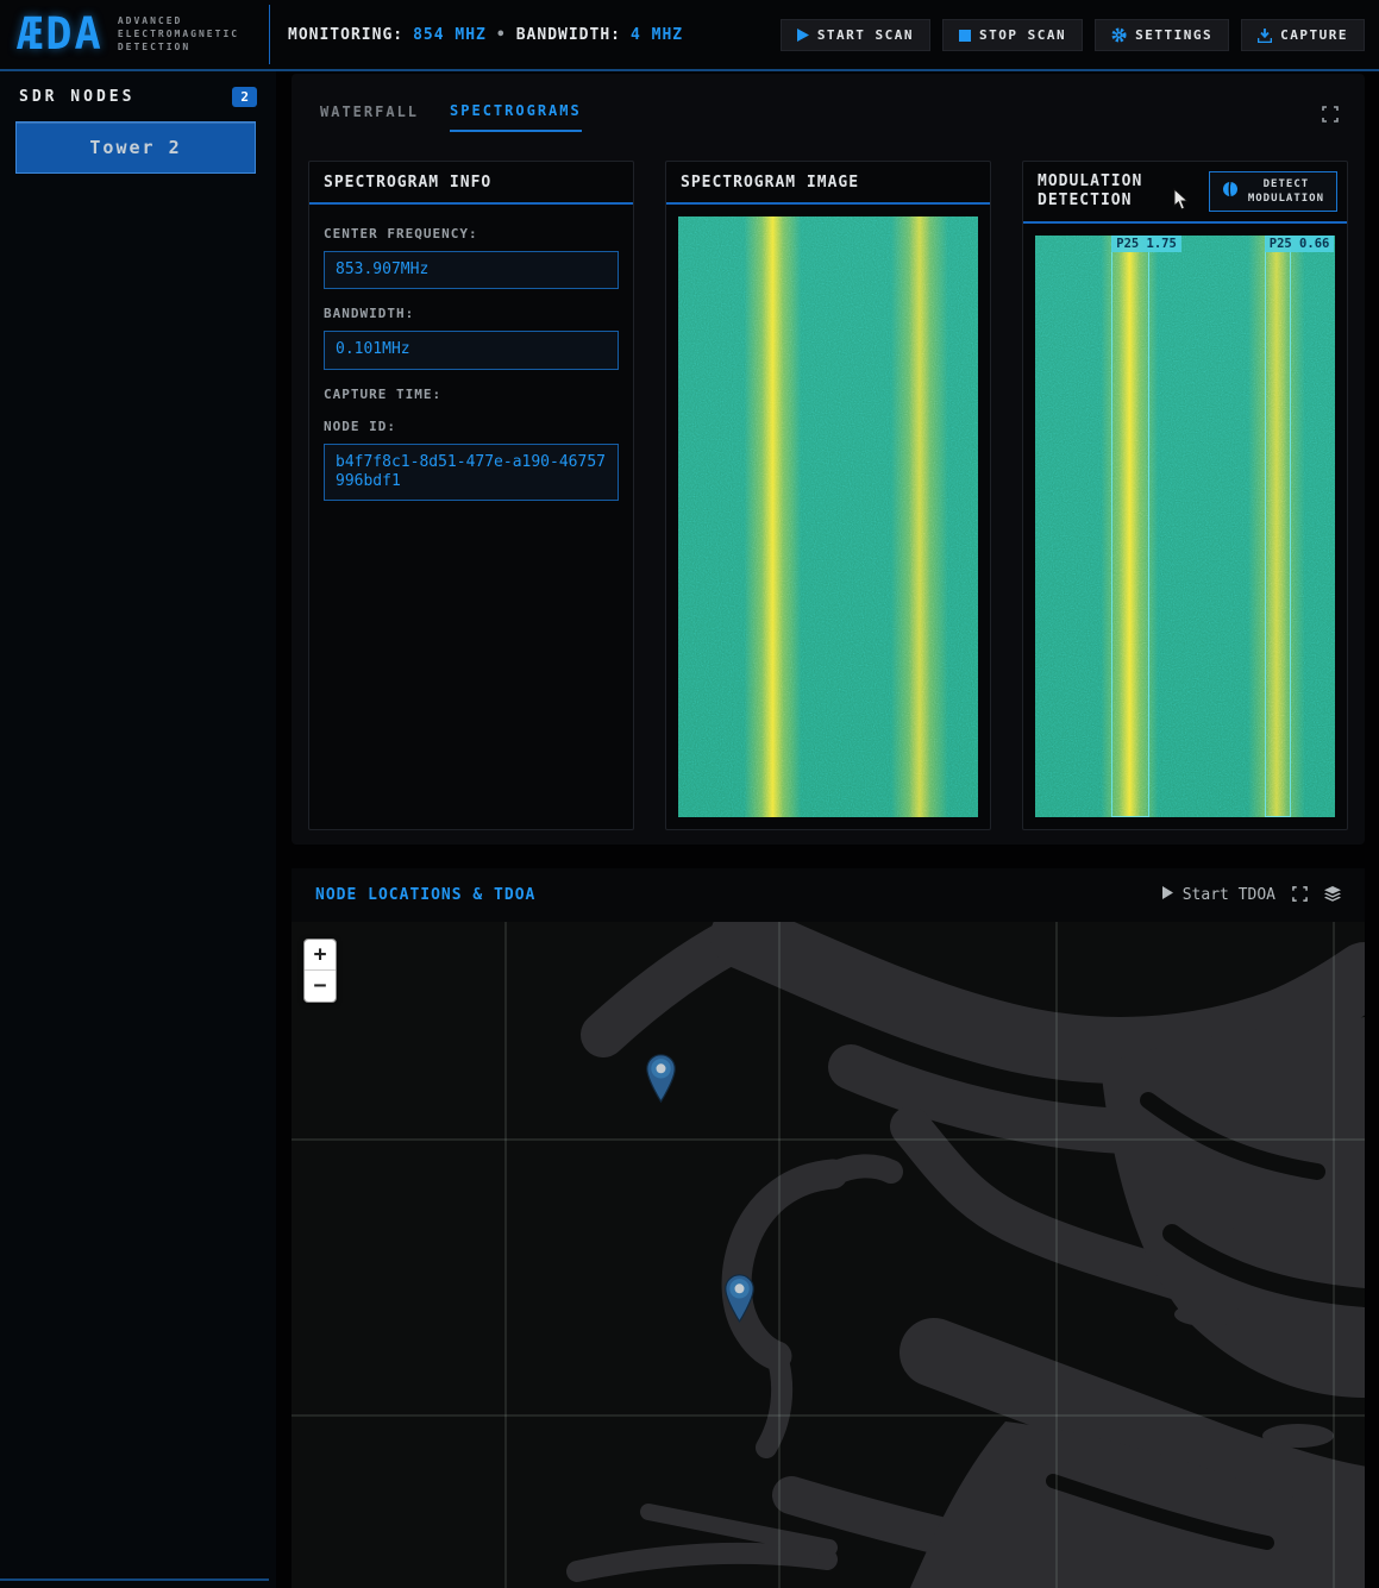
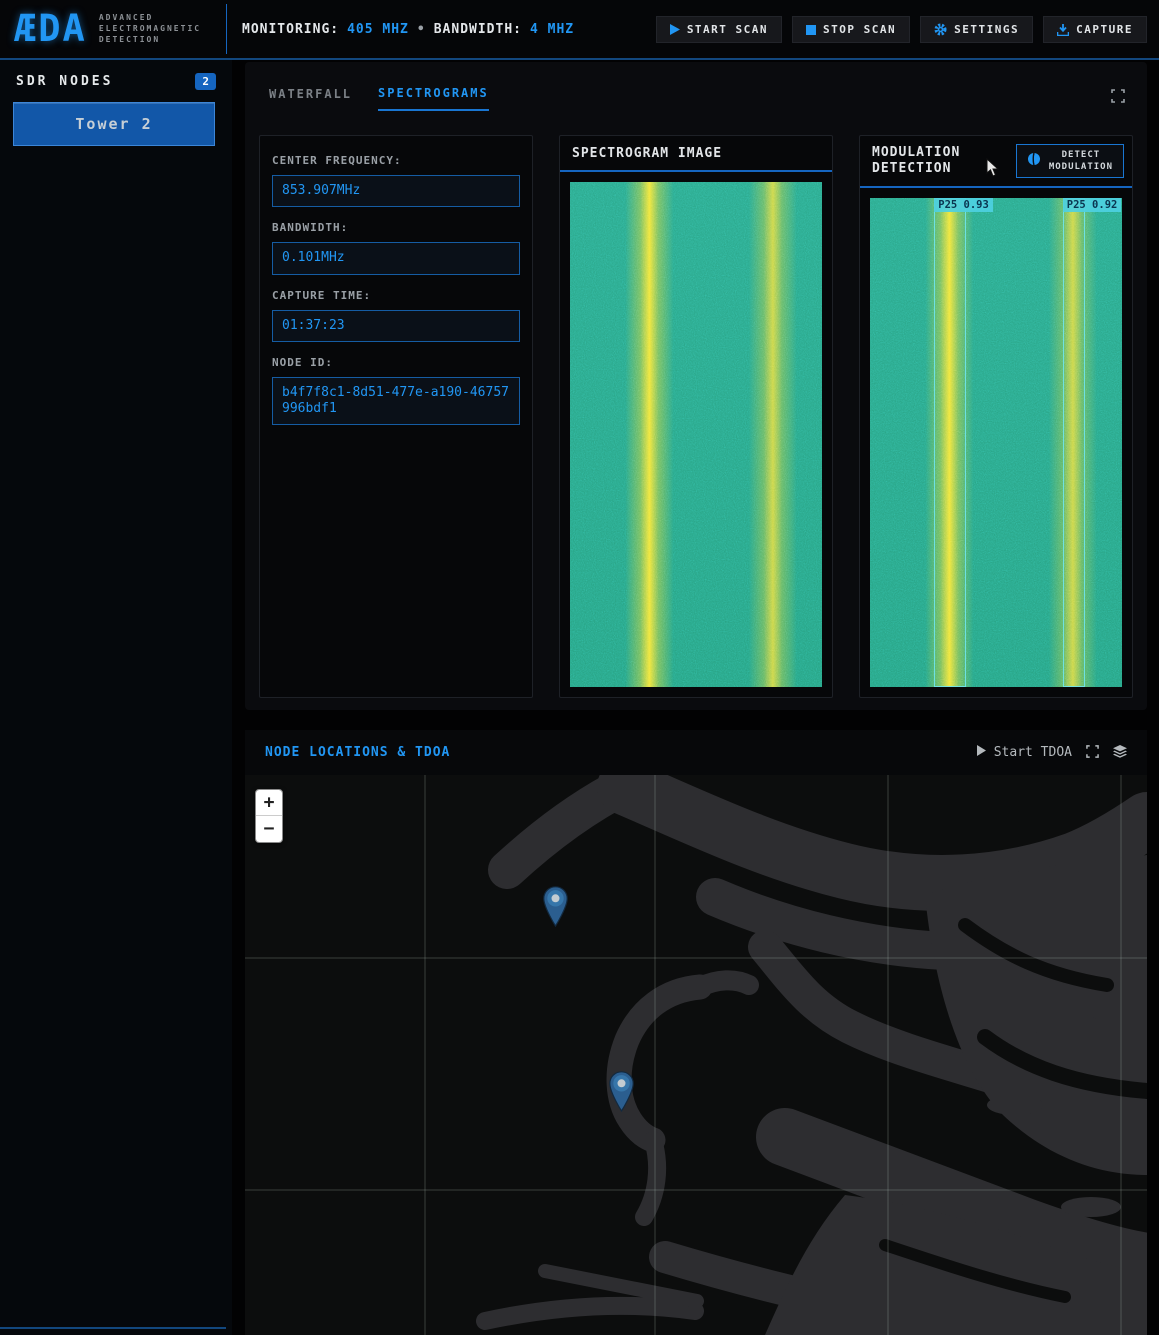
  ÆDA
  ADVANCED
  ELECTROMAGNETIC
  DETECTION
  MONITORING:
- 854 MHZ
+ 405 MHZ
  •
  BANDWIDTH:
  4 MHZ
  START SCAN
  STOP SCAN
  SETTINGS
  CAPTURE
  SDR NODES
  2
  Tower 2
  WATERFALL
  SPECTROGRAMS
- SPECTROGRAM INFO
  CENTER FREQUENCY:
  853.907MHz
  BANDWIDTH:
  0.101MHz
  CAPTURE TIME:
+ 01:37:23
  NODE ID:
  b4f7f8c1-8d51-477e-a190-46757996bdf1
  SPECTROGRAM IMAGE
  MODULATION
  DETECTION
  DETECT
  MODULATION
- P25 1.75
+ P25 0.93
- P25 0.66
+ P25 0.92
  NODE LOCATIONS & TDOA
  Start TDOA
  +
  −
